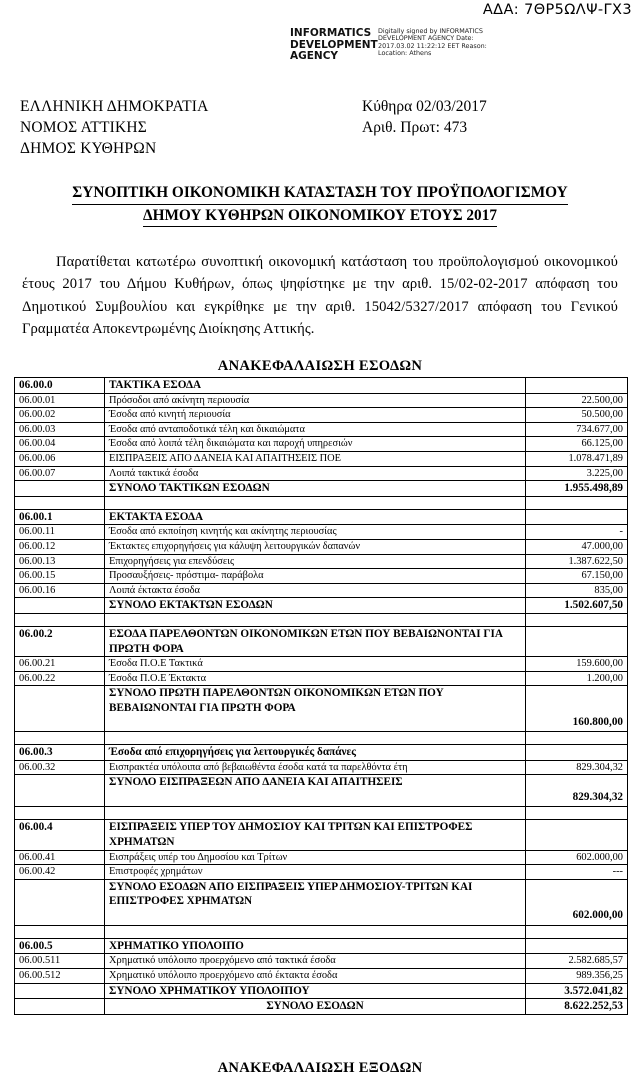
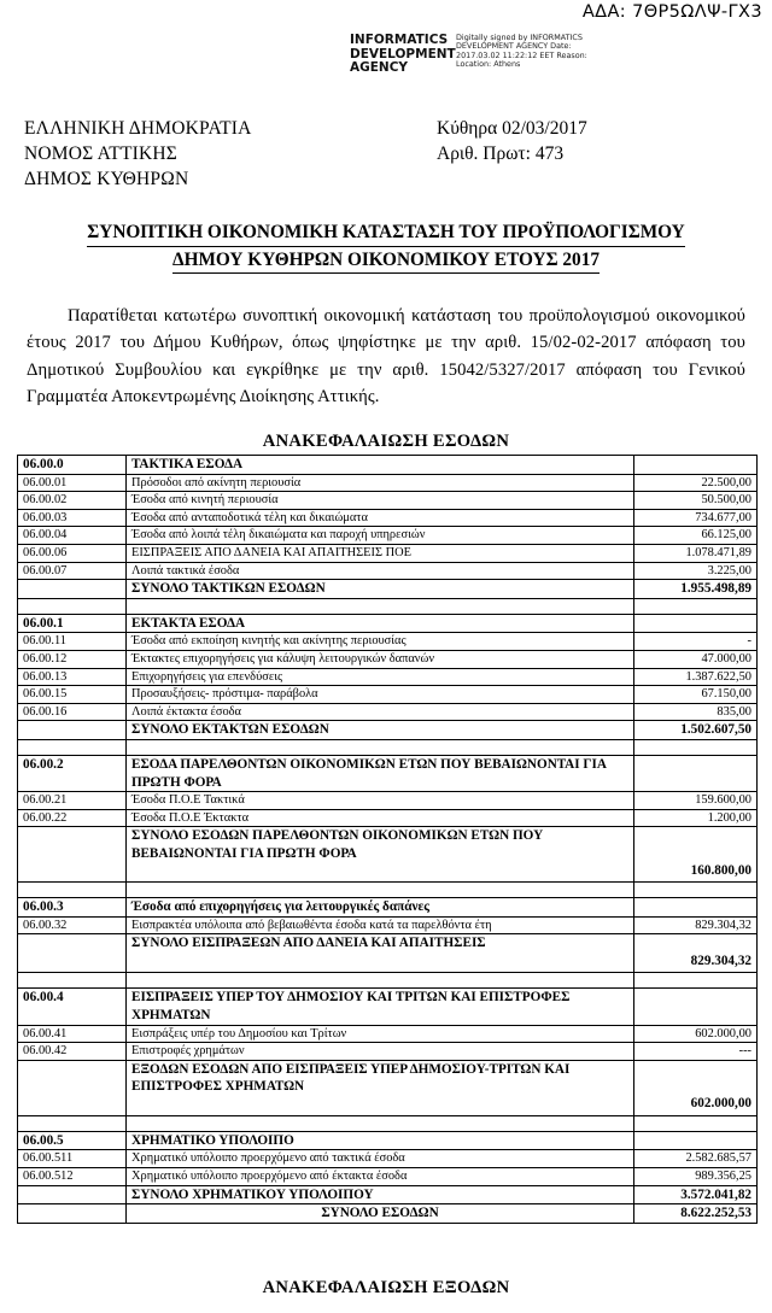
  ΑΔΑ: 7ΘΡ5ΩΛΨ-ΓΧ3
  INFORMATICS DEVELOPMENT AGENCY
  Digitally signed by INFORMATICS DEVELOPMENT AGENCY Date: 2017.03.02 11:22:12 EET Reason: Location: Athens
  ΕΛΛΗΝΙΚΗ ΔΗΜΟΚΡΑΤΙΑ
  ΝΟΜΟΣ ΑΤΤΙΚΗΣ
  ΔΗΜΟΣ ΚΥΘΗΡΩΝ
  Κύθηρα 02/03/2017
  Αριθ. Πρωτ: 473
  ΣΥΝΟΠΤΙΚΗ ΟΙΚΟΝΟΜΙΚΗ ΚΑΤΑΣΤΑΣΗ ΤΟΥ ΠΡΟΫΠΟΛΟΓΙΣΜΟΥ
  ΔΗΜΟΥ ΚΥΘΗΡΩΝ ΟΙΚΟΝΟΜΙΚΟΥ ΕΤΟΥΣ 2017
  Παρατίθεται κατωτέρω συνοπτική οικονομική κατάσταση του προϋπολογισμού οικονομικού έτους 2017 του Δήμου Κυθήρων, όπως ψηφίστηκε με την αριθ. 15/02-02-2017 απόφαση του Δημοτικού Συμβουλίου και εγκρίθηκε με την αριθ. 15042/5327/2017 απόφαση του Γενικού Γραμματέα Αποκεντρωμένης Διοίκησης Αττικής.
  ΑΝΑΚΕΦΑΛΑΙΩΣΗ ΕΣΟΔΩΝ
  06.00.0	ΤΑΚΤΙΚΑ ΕΣΟΔΑ
  06.00.01	Πρόσοδοι από ακίνητη περιουσία	22.500,00
  06.00.02	Έσοδα από κινητή περιουσία	50.500,00
  06.00.03	Έσοδα από ανταποδοτικά τέλη και δικαιώματα	734.677,00
  06.00.04	Έσοδα από λοιπά τέλη δικαιώματα και παροχή υπηρεσιών	66.125,00
  06.00.06	ΕΙΣΠΡΑΞΕΙΣ ΑΠΟ ΔΑΝΕΙΑ ΚΑΙ ΑΠΑΙΤΗΣΕΙΣ ΠΟΕ	1.078.471,89
  06.00.07	Λοιπά τακτικά έσοδα	3.225,00
  	ΣΥΝΟΛΟ ΤΑΚΤΙΚΩΝ ΕΣΟΔΩΝ	1.955.498,89
  06.00.1	ΕΚΤΑΚΤΑ ΕΣΟΔΑ
  06.00.11	Έσοδα από εκποίηση κινητής και ακίνητης περιουσίας	-
  06.00.12	Έκτακτες επιχορηγήσεις για κάλυψη λειτουργικών δαπανών	47.000,00
  06.00.13	Επιχορηγήσεις για επενδύσεις	1.387.622,50
  06.00.15	Προσαυξήσεις- πρόστιμα- παράβολα	67.150,00
  06.00.16	Λοιπά έκτακτα έσοδα	835,00
  	ΣΥΝΟΛΟ ΕΚΤΑΚΤΩΝ ΕΣΟΔΩΝ	1.502.607,50
  06.00.2	ΕΣΟΔΑ ΠΑΡΕΛΘΟΝΤΩΝ ΟΙΚΟΝΟΜΙΚΩΝ ΕΤΩΝ ΠΟΥ ΒΕΒΑΙΩΝΟΝΤΑΙ ΓΙΑ ΠΡΩΤΗ ΦΟΡΑ
  06.00.21	Έσοδα Π.Ο.Ε Τακτικά	159.600,00
  06.00.22	Έσοδα Π.Ο.Ε Έκτακτα	1.200,00
- 	ΣΥΝΟΛΟ ΠΡΩΤΗ ΠΑΡΕΛΘΟΝΤΩΝ ΟΙΚΟΝΟΜΙΚΩΝ ΕΤΩΝ ΠΟΥ ΒΕΒΑΙΩΝΟΝΤΑΙ ΓΙΑ ΠΡΩΤΗ ΦΟΡΑ	160.800,00
+ 	ΣΥΝΟΛΟ ΕΣΟΔΩΝ ΠΑΡΕΛΘΟΝΤΩΝ ΟΙΚΟΝΟΜΙΚΩΝ ΕΤΩΝ ΠΟΥ ΒΕΒΑΙΩΝΟΝΤΑΙ ΓΙΑ ΠΡΩΤΗ ΦΟΡΑ	160.800,00
  06.00.3	Έσοδα από επιχορηγήσεις για λειτουργικές δαπάνες
  06.00.32	Εισπρακτέα υπόλοιπα από βεβαιωθέντα έσοδα κατά τα παρελθόντα έτη	829.304,32
  	ΣΥΝΟΛΟ ΕΙΣΠΡΑΞΕΩΝ ΑΠΟ ΔΑΝΕΙΑ ΚΑΙ ΑΠΑΙΤΗΣΕΙΣ	829.304,32
  06.00.4	ΕΙΣΠΡΑΞΕΙΣ ΥΠΕΡ ΤΟΥ ΔΗΜΟΣΙΟΥ ΚΑΙ ΤΡΙΤΩΝ ΚΑΙ ΕΠΙΣΤΡΟΦΕΣ ΧΡΗΜΑΤΩΝ
  06.00.41	Εισπράξεις υπέρ του Δημοσίου και Τρίτων	602.000,00
  06.00.42	Επιστροφές χρημάτων	---
- 	ΣΥΝΟΛΟ ΕΣΟΔΩΝ ΑΠΟ ΕΙΣΠΡΑΞΕΙΣ ΥΠΕΡ ΔΗΜΟΣΙΟΥ-ΤΡΙΤΩΝ ΚΑΙ ΕΠΙΣΤΡΟΦΕΣ ΧΡΗΜΑΤΩΝ	602.000,00
+ 	ΕΞΟΔΩΝ ΕΣΟΔΩΝ ΑΠΟ ΕΙΣΠΡΑΞΕΙΣ ΥΠΕΡ ΔΗΜΟΣΙΟΥ-ΤΡΙΤΩΝ ΚΑΙ ΕΠΙΣΤΡΟΦΕΣ ΧΡΗΜΑΤΩΝ	602.000,00
  06.00.5	ΧΡΗΜΑΤΙΚΟ ΥΠΟΛΟΙΠΟ
  06.00.511	Χρηματικό υπόλοιπο προερχόμενο από τακτικά έσοδα	2.582.685,57
  06.00.512	Χρηματικό υπόλοιπο προερχόμενο από έκτακτα έσοδα	989.356,25
  	ΣΥΝΟΛΟ ΧΡΗΜΑΤΙΚΟΥ ΥΠΟΛΟΙΠΟΥ	3.572.041,82
  	ΣΥΝΟΛΟ ΕΣΟΔΩΝ	8.622.252,53
  ΑΝΑΚΕΦΑΛΑΙΩΣΗ ΕΞΟΔΩΝ
